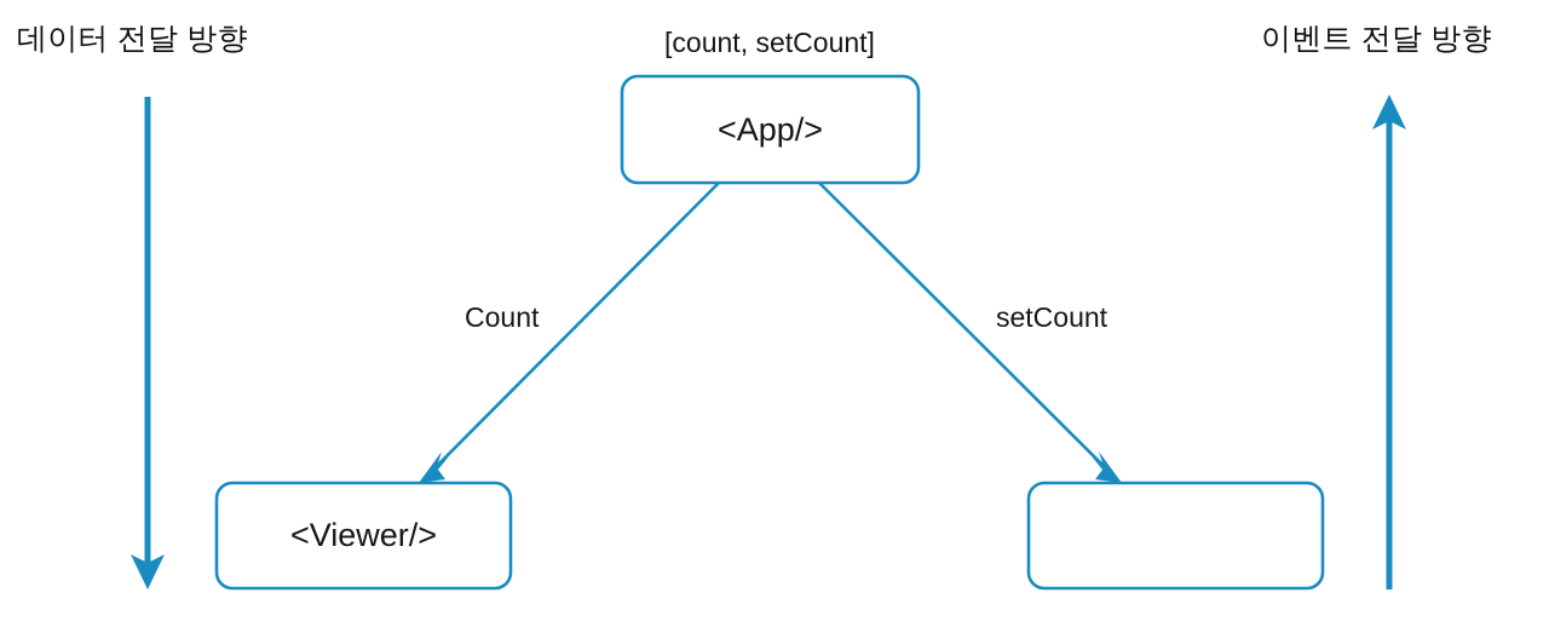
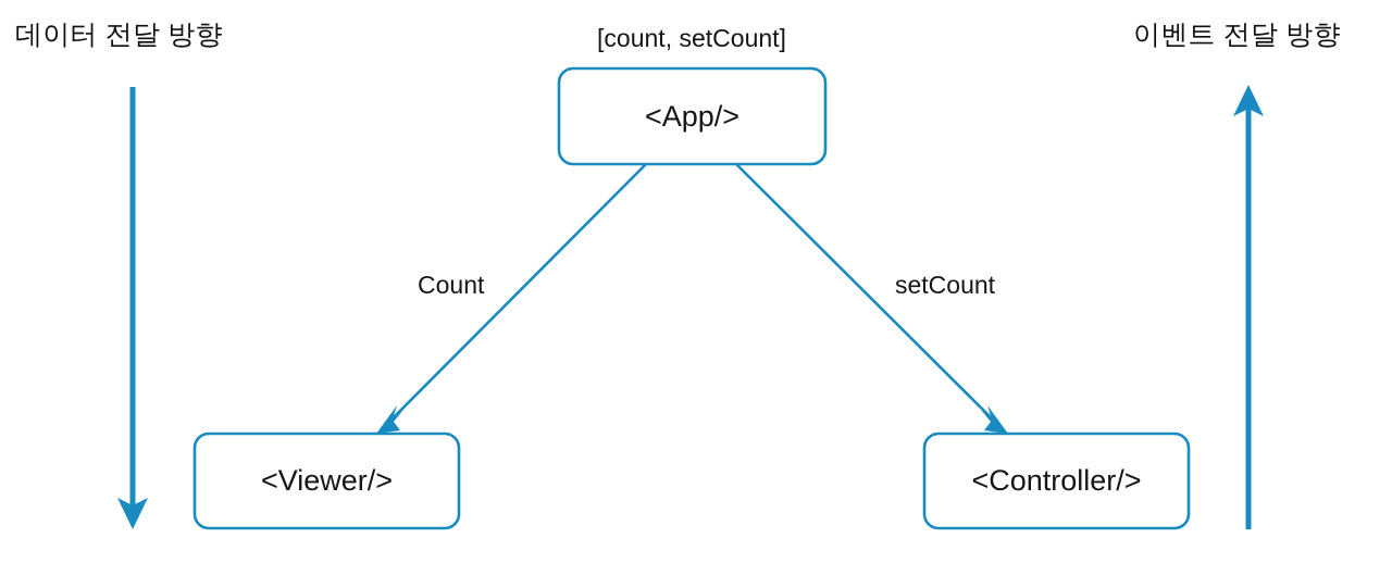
  데이터 전달 방향
  이벤트 전달 방향
  [count, setCount]
  <App/>
  <Viewer/>
+ <Controller/>
  Count
  setCount
